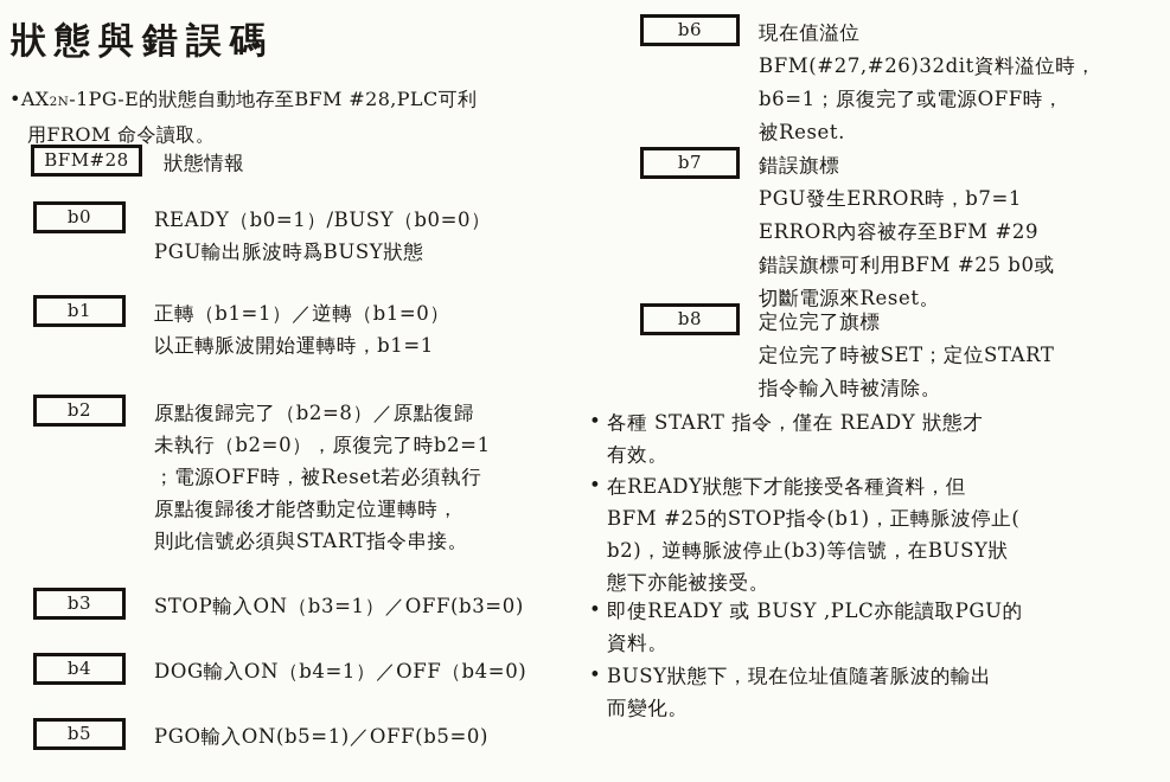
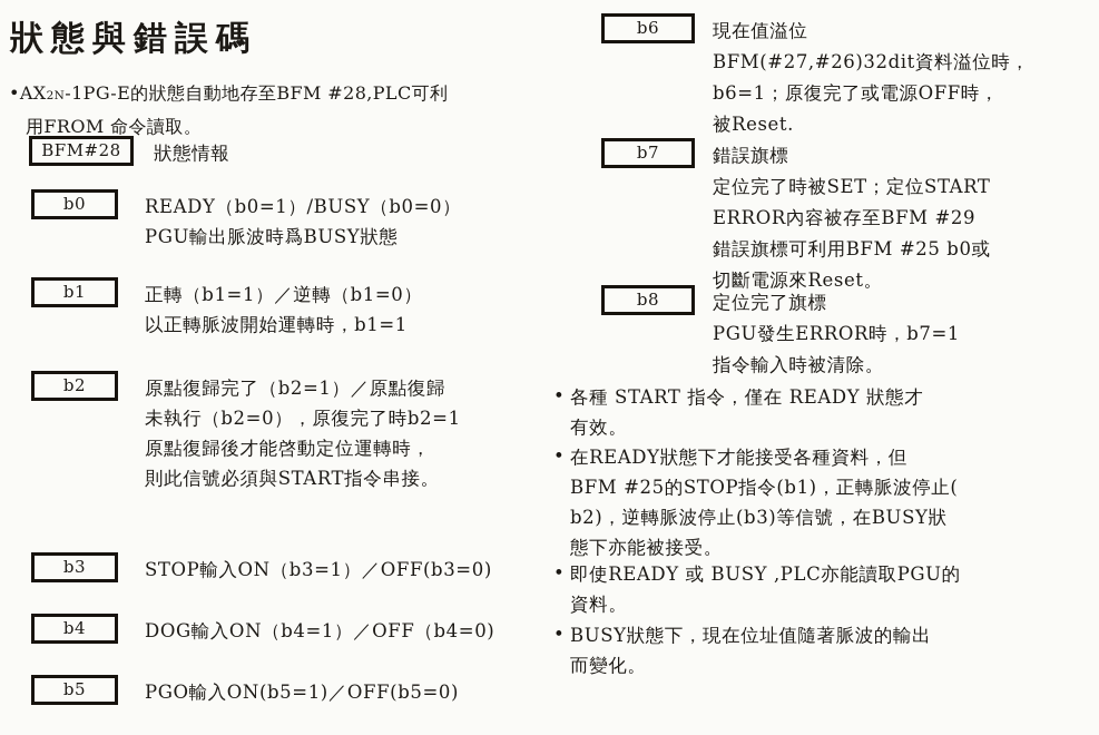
  狀態與錯誤碼
  •AX2N-1PG-E的狀態自動地存至BFM #28,PLC可利
  用FROM 命令讀取。
  BFM#28
  狀態情報
  b0
  READY（b0=1）/BUSY（b0=0）
  PGU輸出脈波時爲BUSY狀態
  b1
  正轉（b1=1）／逆轉（b1=0）
  以正轉脈波開始運轉時，b1=1
  b2
- 原點復歸完了（b2=8）／原點復歸
+ 原點復歸完了（b2=1）／原點復歸
  未執行（b2=0），原復完了時b2=1
- ；電源OFF時，被Reset若必須執行
  原點復歸後才能啓動定位運轉時，
  則此信號必須與START指令串接。
  b3
  STOP輸入ON（b3=1）／OFF(b3=0)
  b4
  DOG輸入ON（b4=1）／OFF（b4=0)
  b5
  PGO輸入ON(b5=1)／OFF(b5=0)
  b6
  現在值溢位
  BFM(#27,#26)32dit資料溢位時，
  b6=1；原復完了或電源OFF時，
  被Reset.
  b7
  錯誤旗標
- PGU發生ERROR時，b7=1
+ 定位完了時被SET；定位START
  ERROR內容被存至BFM #29
  錯誤旗標可利用BFM #25 b0或
  切斷電源來Reset。
  b8
  定位完了旗標
- 定位完了時被SET；定位START
+ PGU發生ERROR時，b7=1
  指令輸入時被清除。
  •
  各種 START 指令，僅在 READY 狀態才
  有效。
  •
  在READY狀態下才能接受各種資料，但
  BFM #25的STOP指令(b1)，正轉脈波停止(
  b2)，逆轉脈波停止(b3)等信號，在BUSY狀
  態下亦能被接受。
  •
  即使READY 或 BUSY ,PLC亦能讀取PGU的
  資料。
  •
  BUSY狀態下，現在位址值隨著脈波的輸出
  而變化。
